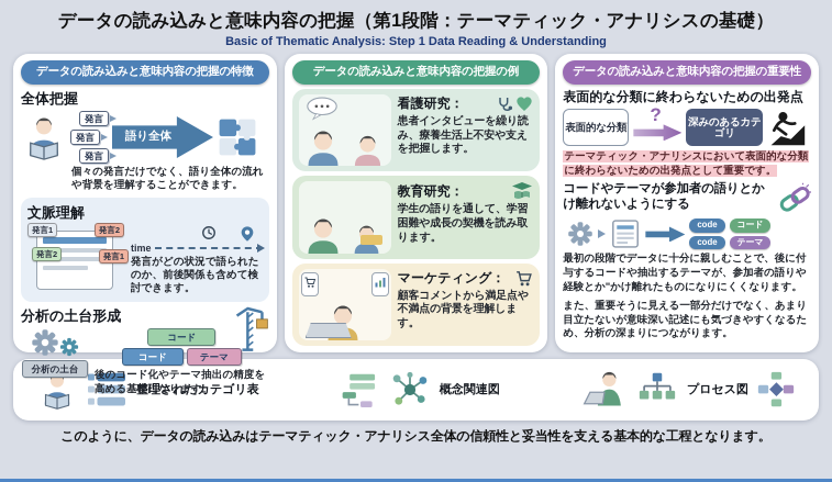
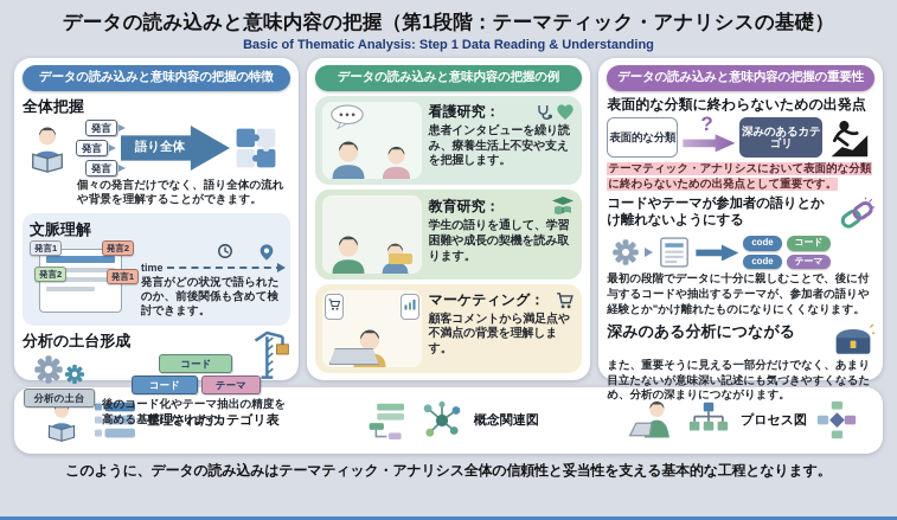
  データの読み込みと意味内容の把握（第1段階：テーマティック・アナリシスの基礎）
  Basic of Thematic Analysis: Step 1 Data Reading & Understanding
  データの読み込みと意味内容の把握の特徴
  全体把握
  発言
  発言
  発言
  語り全体
  個々の発言だけでなく、語り全体の流れや背景を理解することができます。
  文脈理解
  発言1
  発言2
  発言2
  発言1
  time
  発言がどの状況で語られたのか、前後関係も含めて検討できます。
  分析の土台形成
  分析の土台
  コード
  コード
  テーマ
  後のコード化やテーマ抽出の精度を高める基礎になります。
  データの読み込みと意味内容の把握の例
  看護研究：
  患者インタビューを繰り読み、療養生活上不安や支えを把握します。
  教育研究：
  学生の語りを通して、学習困難や成長の契機を読み取ります。
  マーケティング：
  顧客コメントから満足点や不満点の背景を理解します。
  データの読み込みと意味内容の把握の重要性
  表面的な分類に終わらないための出発点
  表面的な分類
  ?
  深みのあるカテゴリ
  テーマティック・アナリシスにおいて表面的な分類に終わらないための出発点として重要です。
  コードやテーマが参加者の語りとかけ離れないようにする
  code
  コード
  code
  テーマ
  最初の段階でデータに十分に親しむことで、後に付与するコードや抽出するテーマが、参加者の語りや経験とか"かけ離れたものになりにくくなります。
+ 深みのある分析につながる
  また、重要そうに見える一部分だけでなく、あまり目立たないが意味深い記述にも気づきやすくなるため、分析の深まりにつながります。
  整理されたカテゴリ表
  概念関連図
  プロセス図
  このように、データの読み込みはテーマティック・アナリシス全体の信頼性と妥当性を支える基本的な工程となります。
